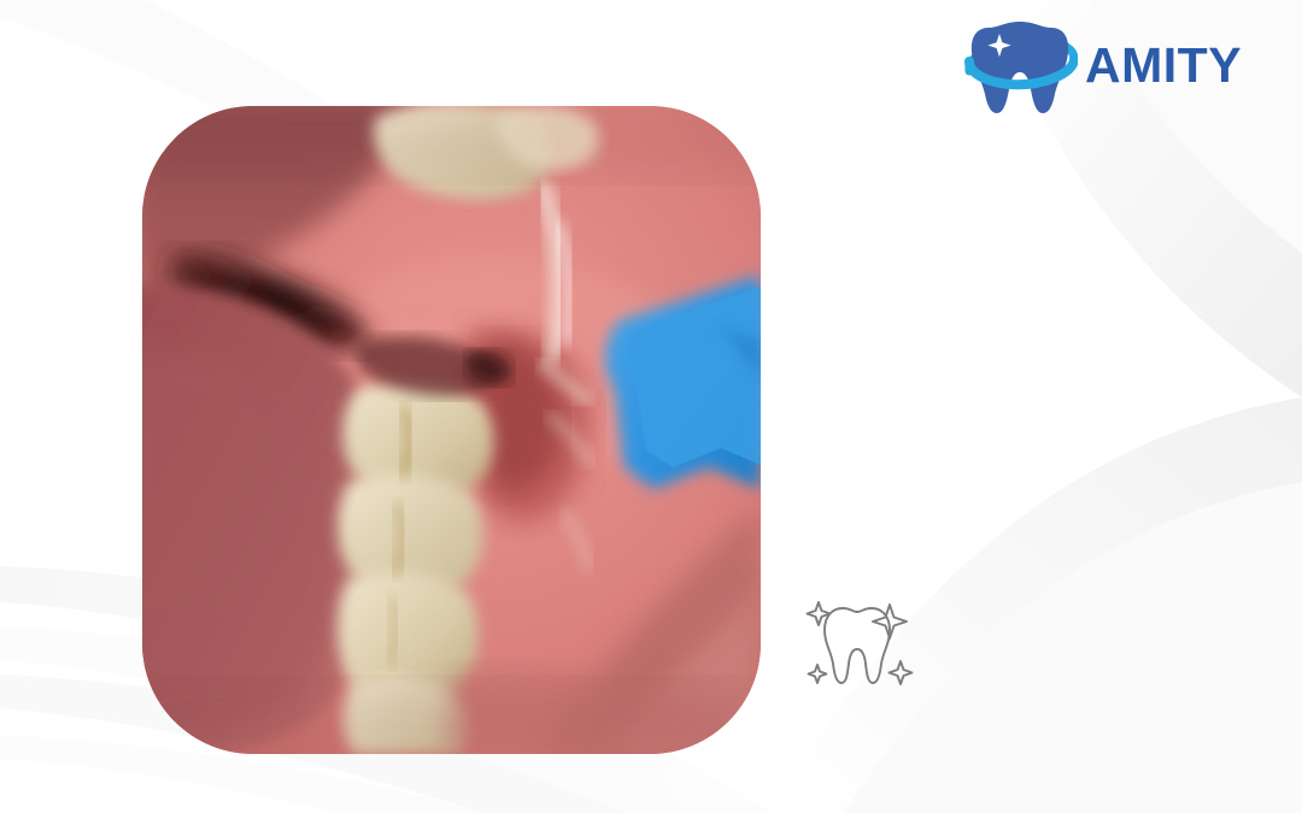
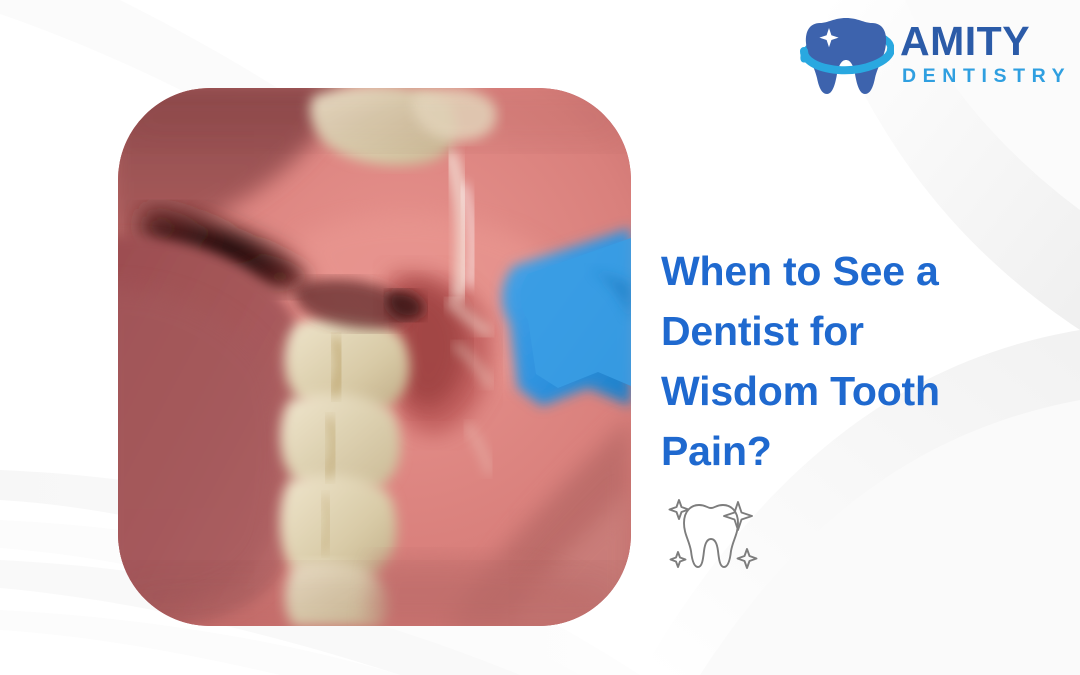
  AMITY
+ DENTISTRY
+ When to See a Dentist for Wisdom Tooth Pain?
